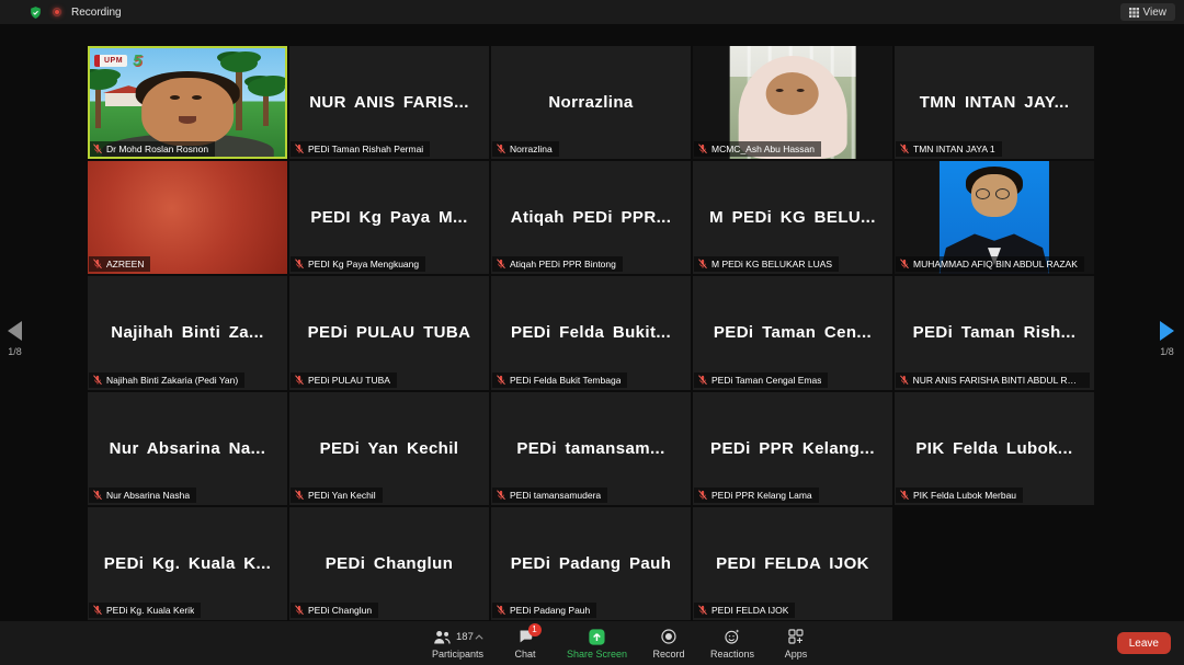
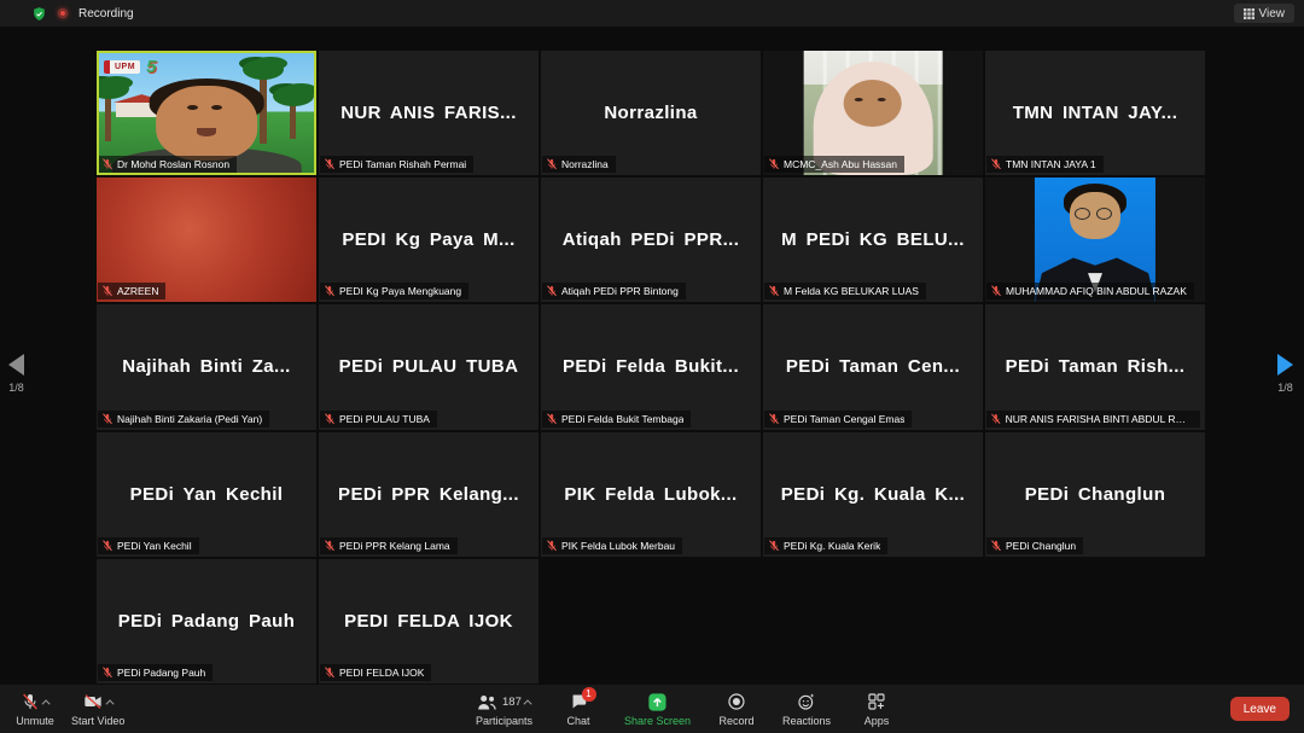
  Recording
  View
  5
  Dr Mohd Roslan Rosnon
  NUR ANIS FARIS...
  PEDi Taman Rishah Permai
  Norrazlina
  Norrazlina
  MCMC_Ash Abu Hassan
  TMN INTAN JAY...
  TMN INTAN JAYA 1
  AZREEN
  PEDI Kg Paya M...
  PEDI Kg Paya Mengkuang
  Atiqah PEDi PPR...
  Atiqah PEDi PPR Bintong
  M PEDi KG BELU...
- M PEDi KG BELUKAR LUAS
+ M Felda KG BELUKAR LUAS
  MUHAMMAD AFIQ BIN ABDUL RAZAK
  Najihah Binti Za...
  Najihah Binti Zakaria (Pedi Yan)
  PEDi PULAU TUBA
  PEDi PULAU TUBA
  PEDi Felda Bukit...
  PEDi Felda Bukit Tembaga
  PEDi Taman Cen...
  PEDi Taman Cengal Emas
  PEDi Taman Rish...
  NUR ANIS FARISHA BINTI ABDUL RAHI
- Nur Absarina Na...
- Nur Absarina Nasha
  PEDi Yan Kechil
  PEDi Yan Kechil
- PEDi tamansam...
- PEDi tamansamudera
  PEDi PPR Kelang...
  PEDi PPR Kelang Lama
  PIK Felda Lubok...
  PIK Felda Lubok Merbau
  PEDi Kg. Kuala K...
  PEDi Kg. Kuala Kerik
  PEDi Changlun
  PEDi Changlun
  PEDi Padang Pauh
  PEDi Padang Pauh
  PEDI FELDA IJOK
  PEDI FELDA IJOK
  1/8
  1/8
+ Unmute
+ Start Video
  187
  Participants
  1
  Chat
  Share Screen
  Record
  Reactions
  Apps
  Leave
